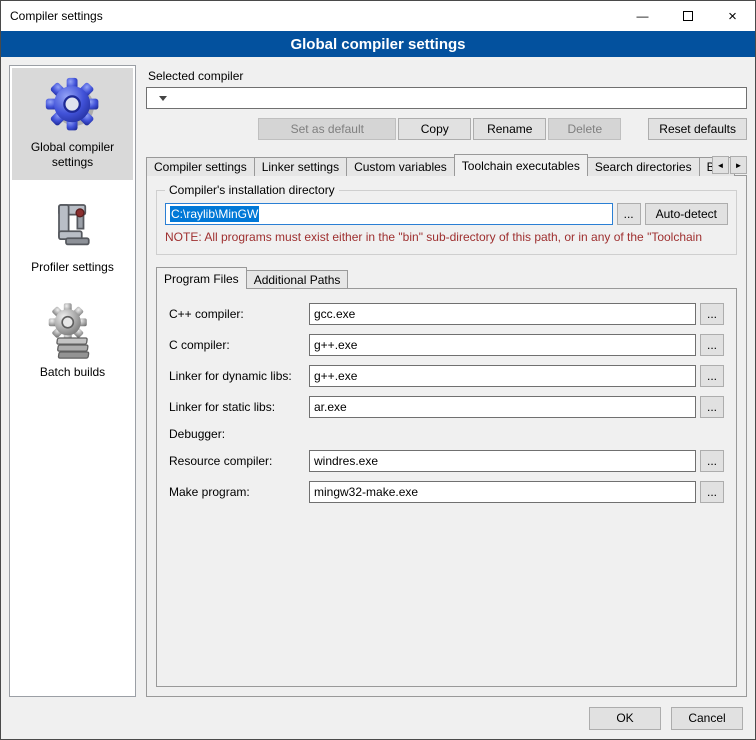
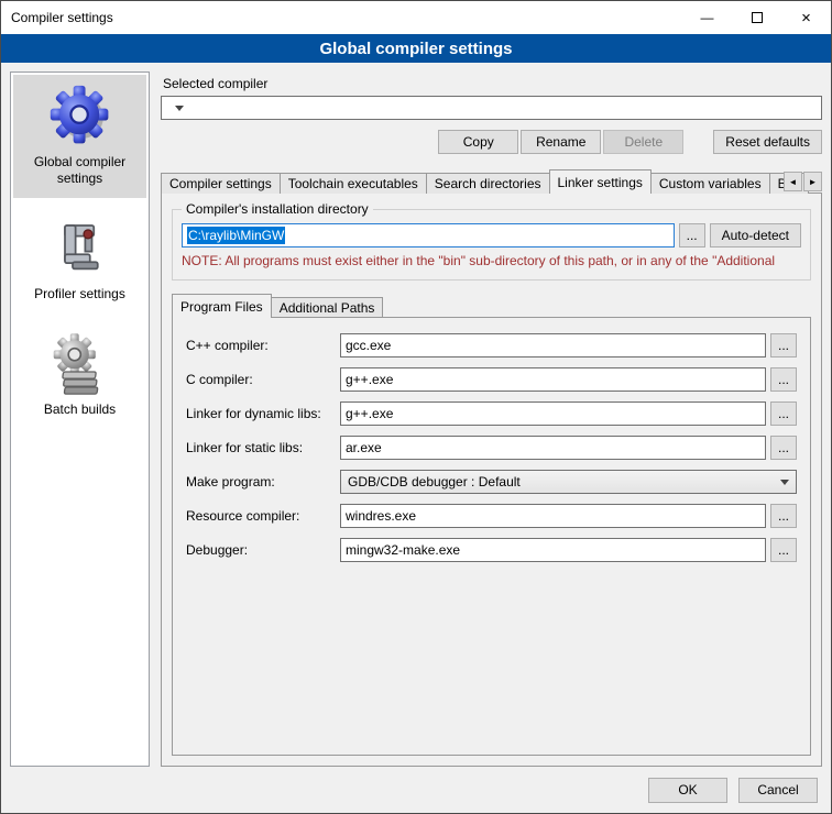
  Compiler settings
  —
  ×
  Global compiler settings
  Global compiler settings
  Profiler settings
  Batch builds
  Selected compiler
- Set as default
  Copy
  Rename
  Delete
  Reset defaults
  Compiler settings
- Linker settings
+ Toolchain executables
- Custom variables
+ Search directories
- Toolchain executables
+ Linker settings
- Search directories
+ Custom variables
  ◄
  ►
  Compiler's installation directory
  C:\raylib\MinGW
  ...
  Auto-detect
- NOTE: All programs must exist either in the "bin" sub-directory of this path, or in any of the "Toolchain
+ NOTE: All programs must exist either in the "bin" sub-directory of this path, or in any of the "Additional
  Program Files
  Additional Paths
  C++ compiler:
  gcc.exe
  ...
  C compiler:
  g++.exe
  ...
  Linker for dynamic libs:
  g++.exe
  ...
  Linker for static libs:
  ar.exe
  ...
- Debugger:
+ Make program:
+ GDB/CDB debugger : Default
  Resource compiler:
  windres.exe
  ...
- Make program:
+ Debugger:
  mingw32-make.exe
  ...
  OK
  Cancel
